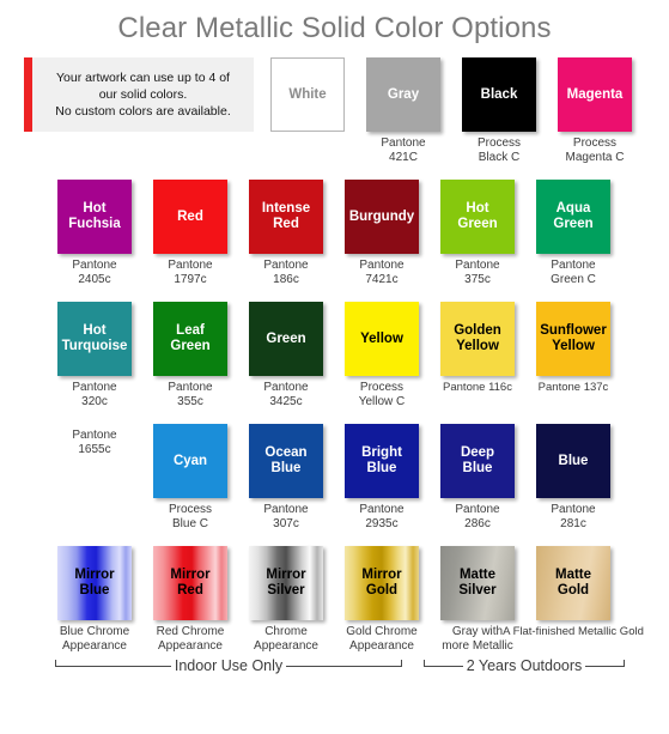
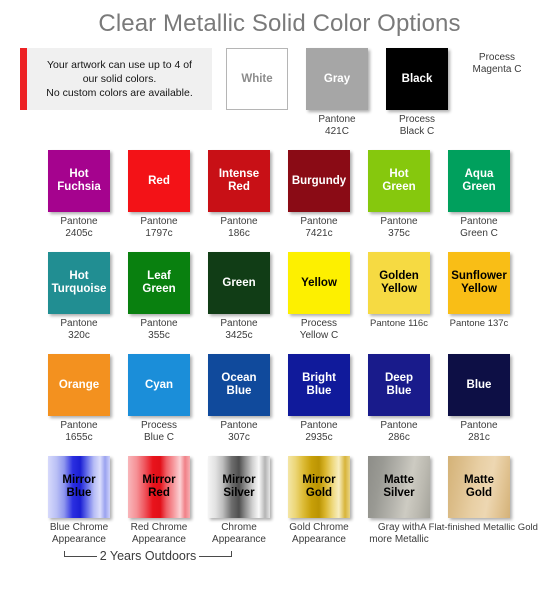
  Clear Metallic Solid Color Options
  Your artwork can use up to 4 of
  our solid colors.
  No custom colors are available.
  White
  Gray
  Pantone
  421C
  Black
  Process
  Black C
- Magenta
  Process
  Magenta C
  Hot
  Fuchsia
  Pantone
  2405c
  Red
  Pantone
  1797c
  Intense
  Red
  Pantone
  186c
  Burgundy
  Pantone
  7421c
  Hot
  Green
  Pantone
  375c
  Aqua
  Green
  Pantone
  Green C
  Hot
  Turquoise
  Pantone
  320c
  Leaf
  Green
  Pantone
  355c
  Green
  Pantone
  3425c
  Yellow
  Process
  Yellow C
  Golden
  Yellow
  Pantone 116c
  Sunflower
  Yellow
  Pantone 137c
+ Orange
  Pantone
  1655c
  Cyan
  Process
  Blue C
  Ocean
  Blue
  Pantone
  307c
  Bright
  Blue
  Pantone
  2935c
  Deep
  Blue
  Pantone
  286c
  Blue
  Pantone
  281c
  Mirror
  Blue
  Blue Chrome
  Appearance
  Mirror
  Red
  Red Chrome
  Appearance
  Mirror
  Silver
  Chrome
  Appearance
  Mirror
  Gold
  Gold Chrome
  Appearance
  Matte
  Silver
  Gray with
  more Metallic
  Matte
  Gold
  A Flat-finished Metallic Gold
- Indoor Use Only
  2 Years Outdoors
